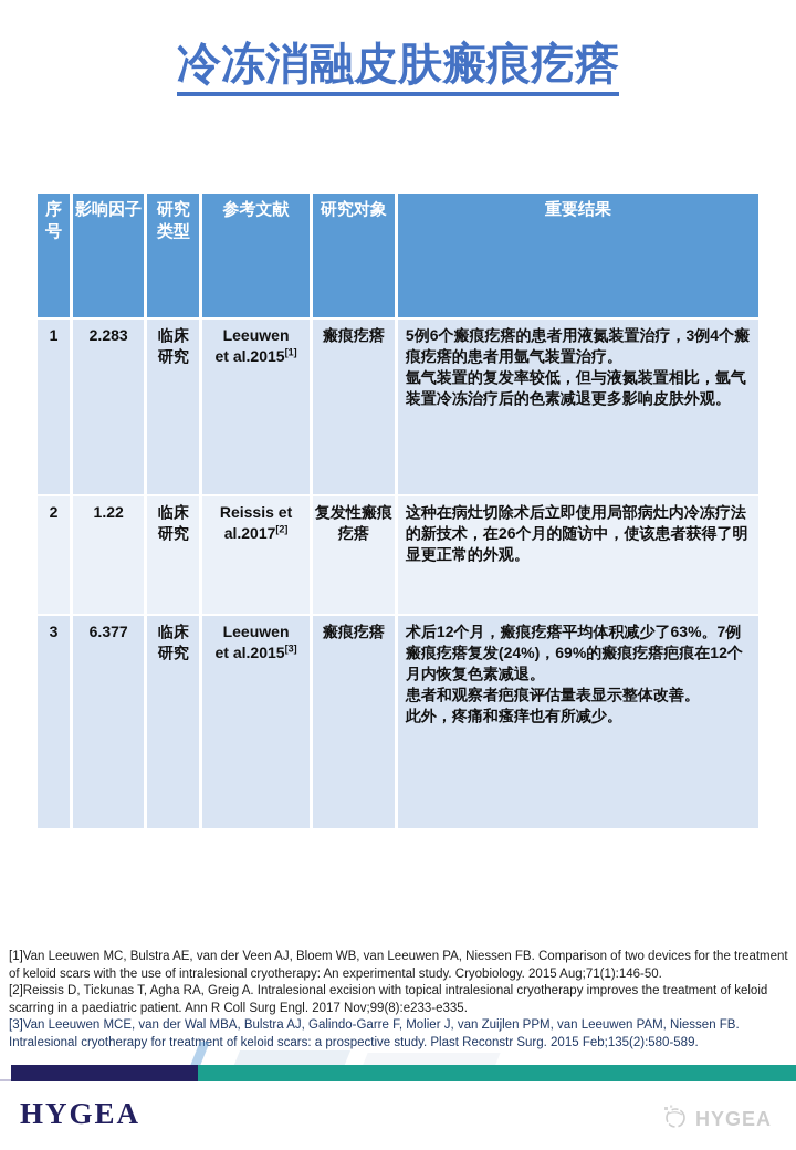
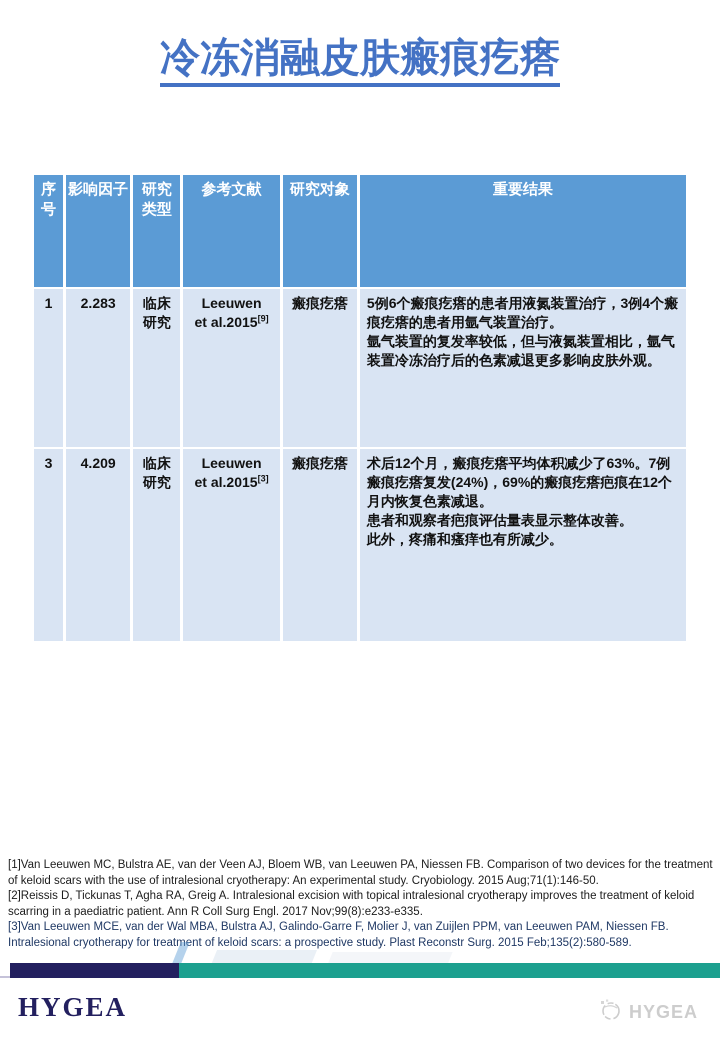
  冷冻消融皮肤瘢痕疙瘩
  序 号	影响因子	研究 类型	参考文献	研究对象	重要结果
- 1	2.283	临床 研究	Leeuwenet al.2015[1]	瘢痕疙瘩	5例6个瘢痕疙瘩的患者用液氮装置治疗，3例4个瘢痕疙瘩的患者用氩气装置治疗。 氩气装置的复发率较低，但与液氮装置相比，氩气装置冷冻治疗后的色素减退更多影响皮肤外观。
+ 1	2.283	临床 研究	Leeuwenet al.2015[9]	瘢痕疙瘩	5例6个瘢痕疙瘩的患者用液氮装置治疗，3例4个瘢痕疙瘩的患者用氩气装置治疗。 氩气装置的复发率较低，但与液氮装置相比，氩气装置冷冻治疗后的色素减退更多影响皮肤外观。
- 2	1.22	临床 研究	Reissis etal.2017[2]	复发性瘢痕 疙瘩	这种在病灶切除术后立即使用局部病灶内冷冻疗法的新技术，在26个月的随访中，使该患者获得了明显更正常的外观。
- 3	6.377	临床 研究	Leeuwenet al.2015[3]	瘢痕疙瘩	术后12个月，瘢痕疙瘩平均体积减少了63%。7例瘢痕疙瘩复发(24%)，69%的瘢痕疙瘩疤痕在12个月内恢复色素减退。 患者和观察者疤痕评估量表显示整体改善。 此外，疼痛和瘙痒也有所减少。
+ 3	4.209	临床 研究	Leeuwenet al.2015[3]	瘢痕疙瘩	术后12个月，瘢痕疙瘩平均体积减少了63%。7例瘢痕疙瘩复发(24%)，69%的瘢痕疙瘩疤痕在12个月内恢复色素减退。 患者和观察者疤痕评估量表显示整体改善。 此外，疼痛和瘙痒也有所减少。
  [1]Van Leeuwen MC, Bulstra AE, van der Veen AJ, Bloem WB, van Leeuwen PA, Niessen FB. Comparison of two devices for the treatment of keloid scars with the use of intralesional cryotherapy: An experimental study. Cryobiology. 2015 Aug;71(1):146-50.
  [2]Reissis D, Tickunas T, Agha RA, Greig A. Intralesional excision with topical intralesional cryotherapy improves the treatment of keloid scarring in a paediatric patient. Ann R Coll Surg Engl. 2017 Nov;99(8):e233-e335.
  [3]Van Leeuwen MCE, van der Wal MBA, Bulstra AJ, Galindo-Garre F, Molier J, van Zuijlen PPM, van Leeuwen PAM, Niessen FB. Intralesional cryotherapy for treatment of keloid scars: a prospective study. Plast Reconstr Surg. 2015 Feb;135(2):580-589.
  HYGEA
  HYGEA
